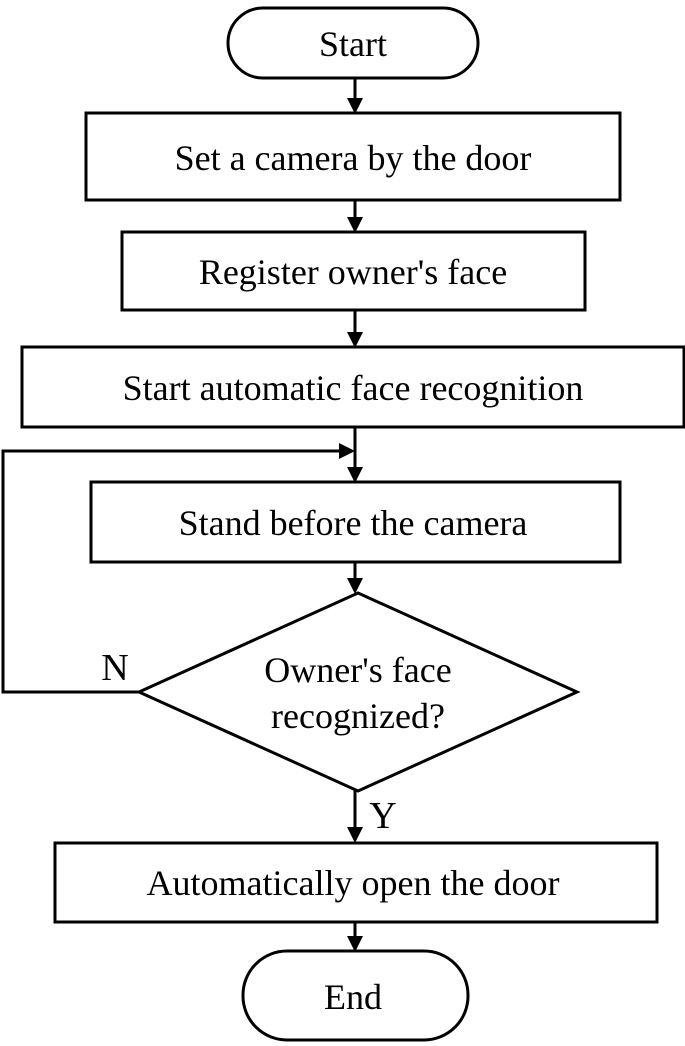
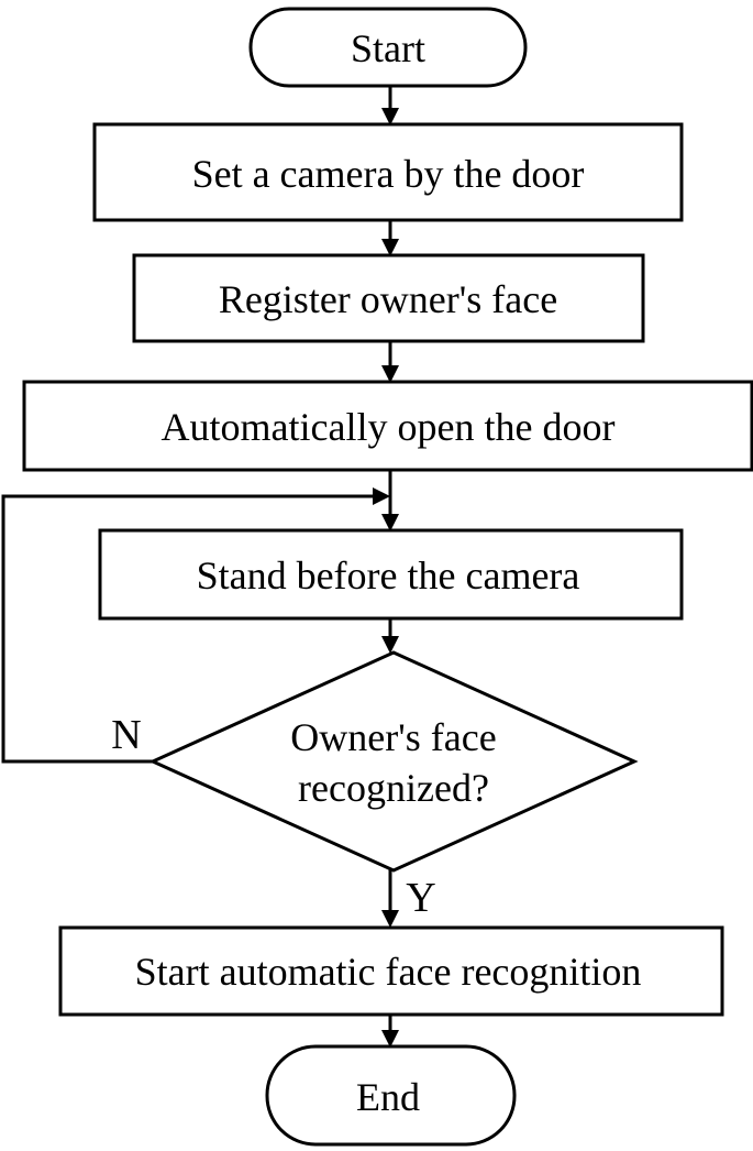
  Start
  Set a camera by the door
  Register owner's face
- Start automatic face recognition
+ Automatically open the door
  Stand before the camera
  Owner's face
  recognized?
  N
  Y
- Automatically open the door
+ Start automatic face recognition
  End
